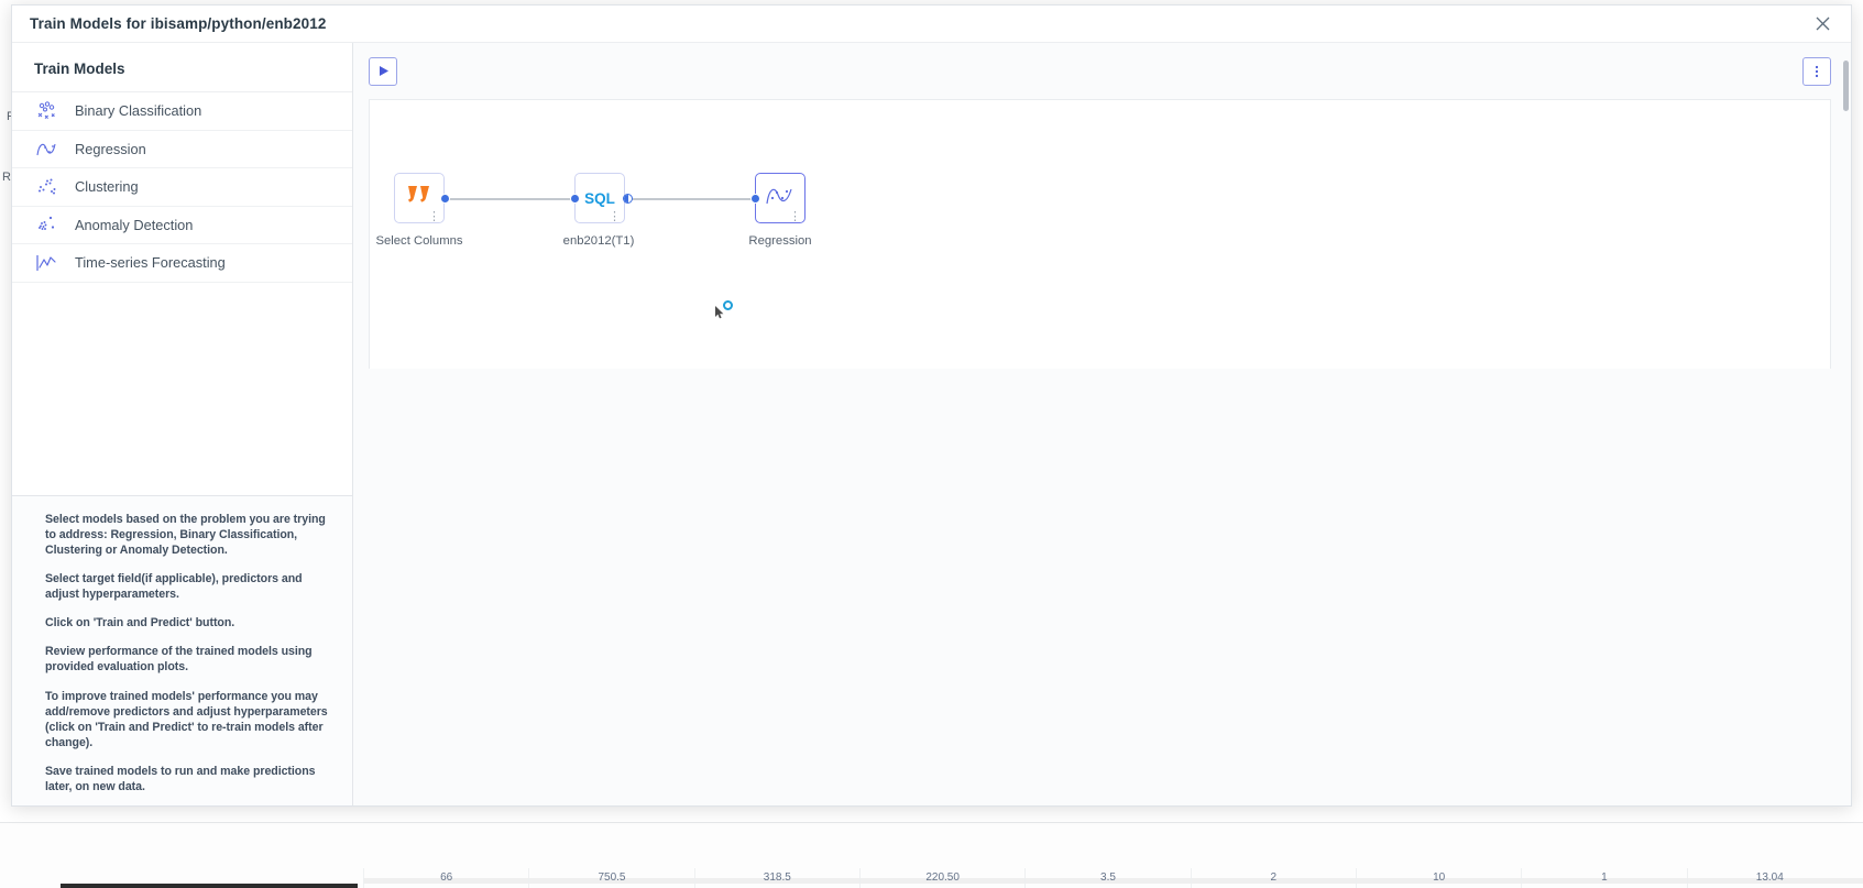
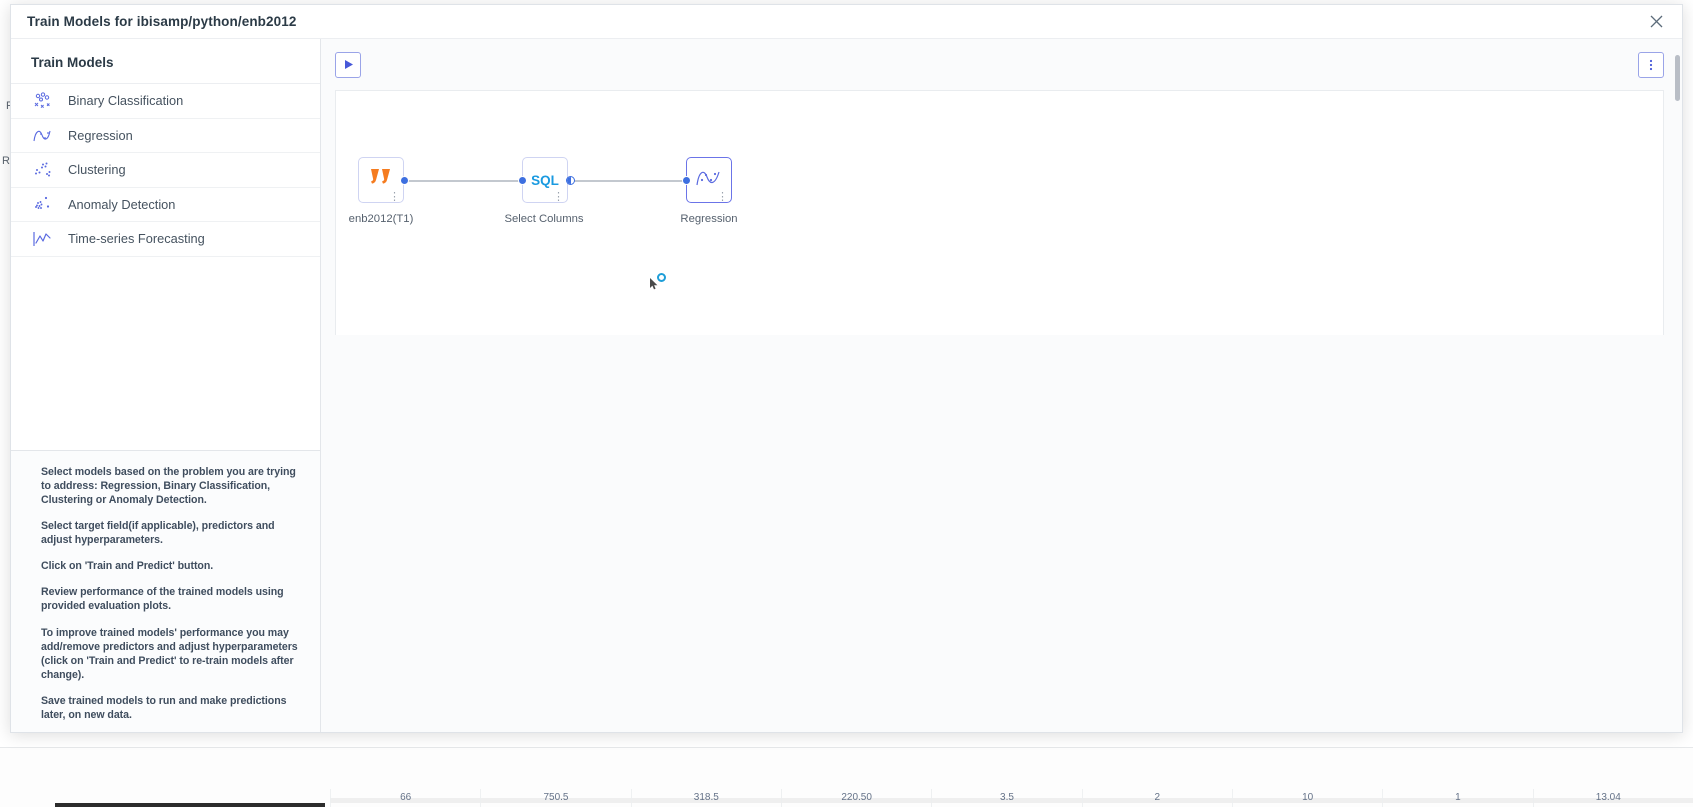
  66
  750.5
  318.5
  220.50
  3.5
  2
  10
  1
  13.04
  Train Models for ibisamp/python/enb2012
  Train Models
  Binary Classification
  Regression
  Clustering
  Anomaly Detection
  Time-series Forecasting
  Select models based on the problem you are trying to address: Regression, Binary Classification, Clustering or Anomaly Detection.
  Select target field(if applicable), predictors and adjust hyperparameters.
  Click on 'Train and Predict' button.
  Review performance of the trained models using provided evaluation plots.
  To improve trained models' performance you may add/remove predictors and adjust hyperparameters (click on 'Train and Predict' to re-train models after change).
  Save trained models to run and make predictions later, on new data.
  ⋮
- Select Columns
+ enb2012(T1)
  SQL
  ⋮
- enb2012(T1)
+ Select Columns
  ⋮
  Regression
